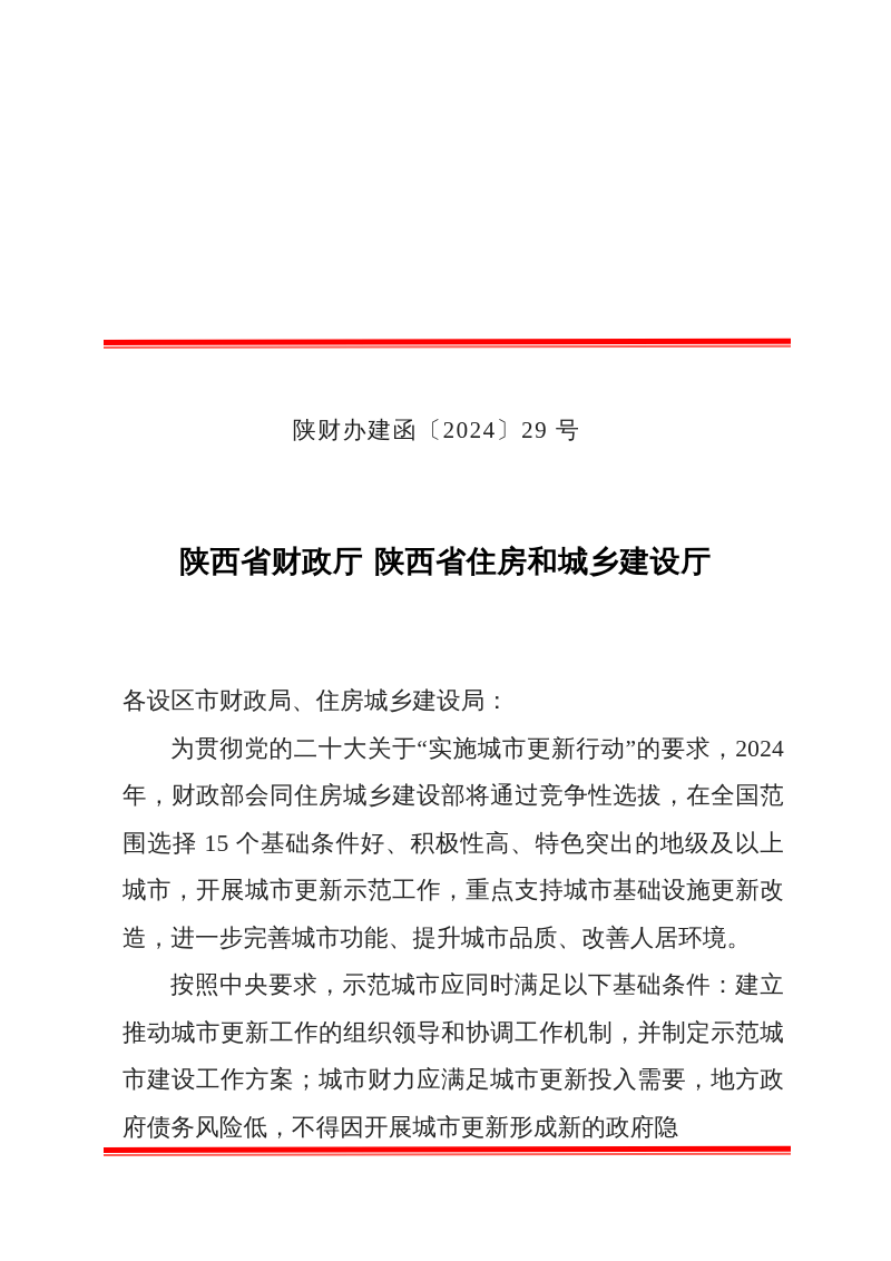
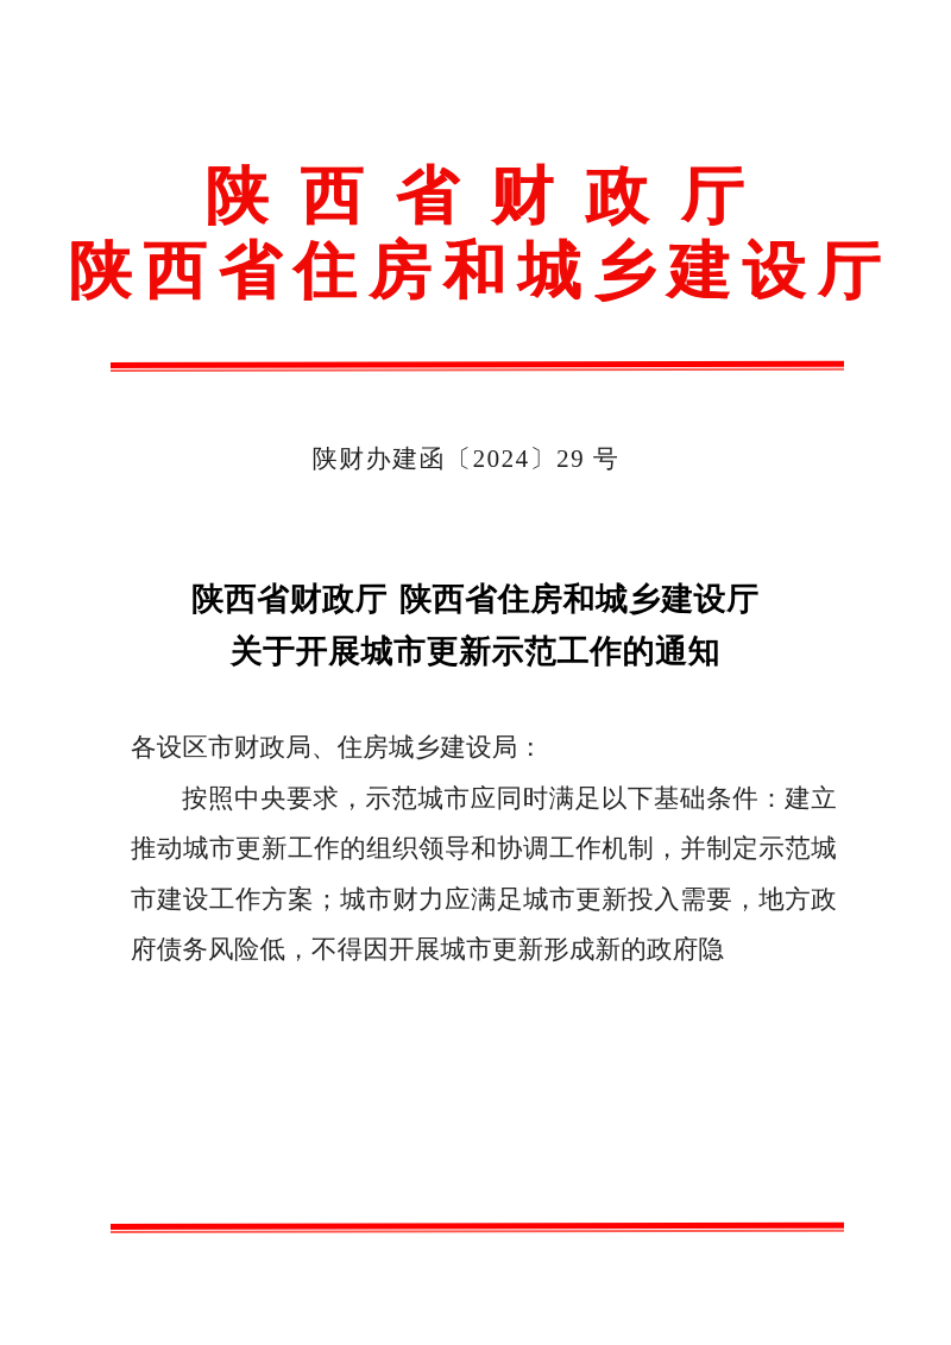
+ 陕西省财政厅
+ 陕西省住房和城乡建设厅
  陕财办建函〔2024〕29 号
  陕西省财政厅 陕西省住房和城乡建设厅
+ 关于开展城市更新示范工作的通知
  各设区市财政局、住房城乡建设局：
- 为贯彻党的二十大关于“实施城市更新行动”的要求，2024年，财政部会同住房城乡建设部将通过竞争性选拔，在全国范围选择 15 个基础条件好、积极性高、特色突出的地级及以上城市，开展城市更新示范工作，重点支持城市基础设施更新改造，进一步完善城市功能、提升城市品质、改善人居环境。
  按照中央要求，示范城市应同时满足以下基础条件：建立推动城市更新工作的组织领导和协调工作机制，并制定示范城市建设工作方案；城市财力应满足城市更新投入需要，地方政府债务风险低，不得因开展城市更新形成新的政府隐
